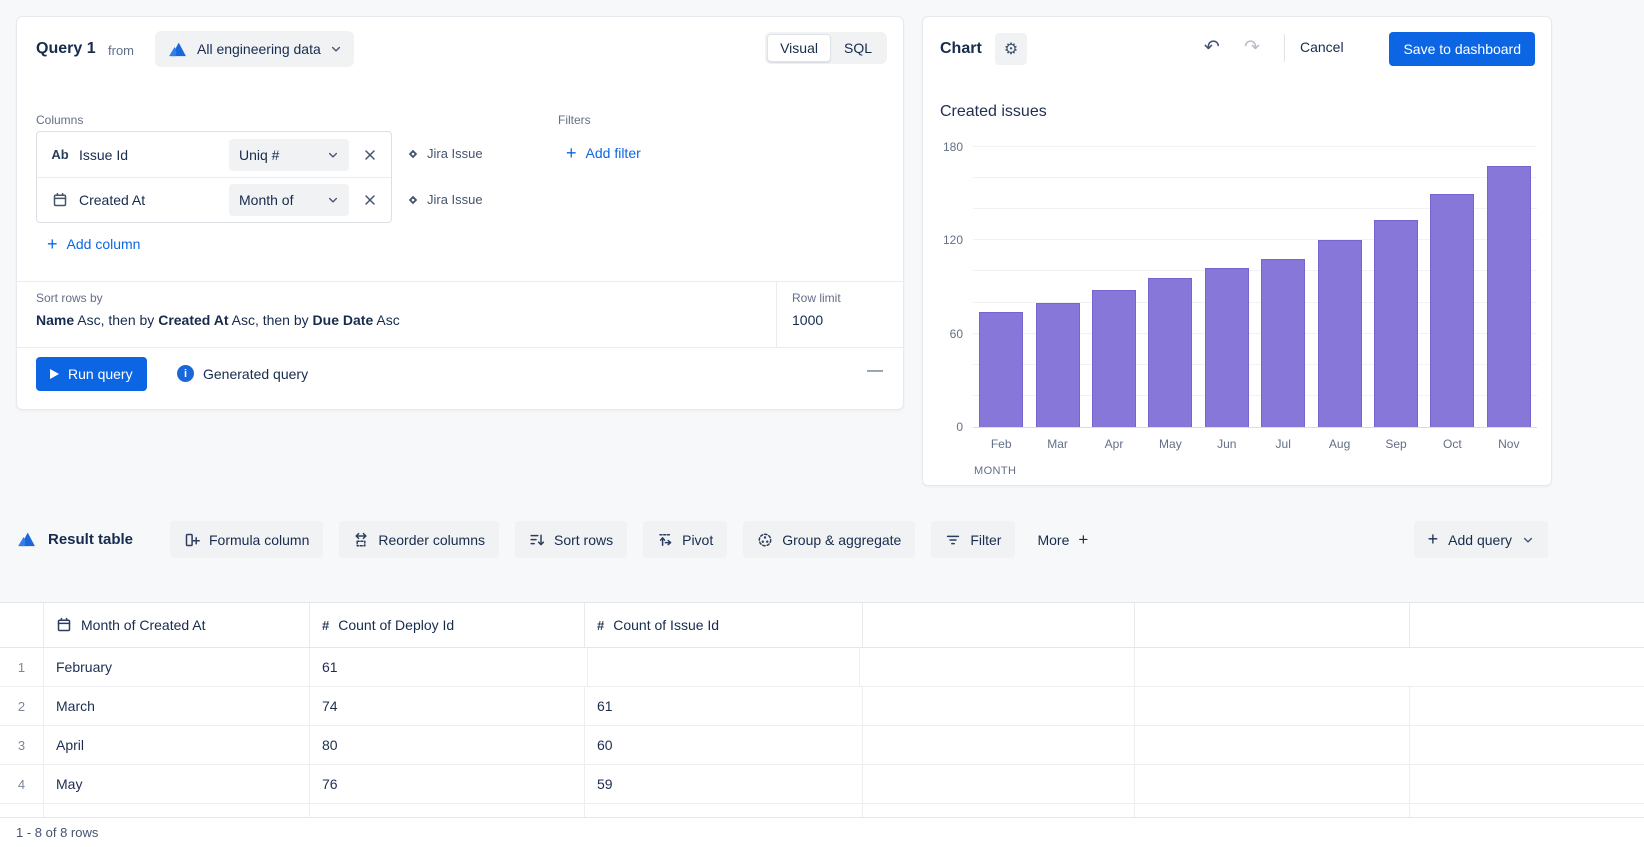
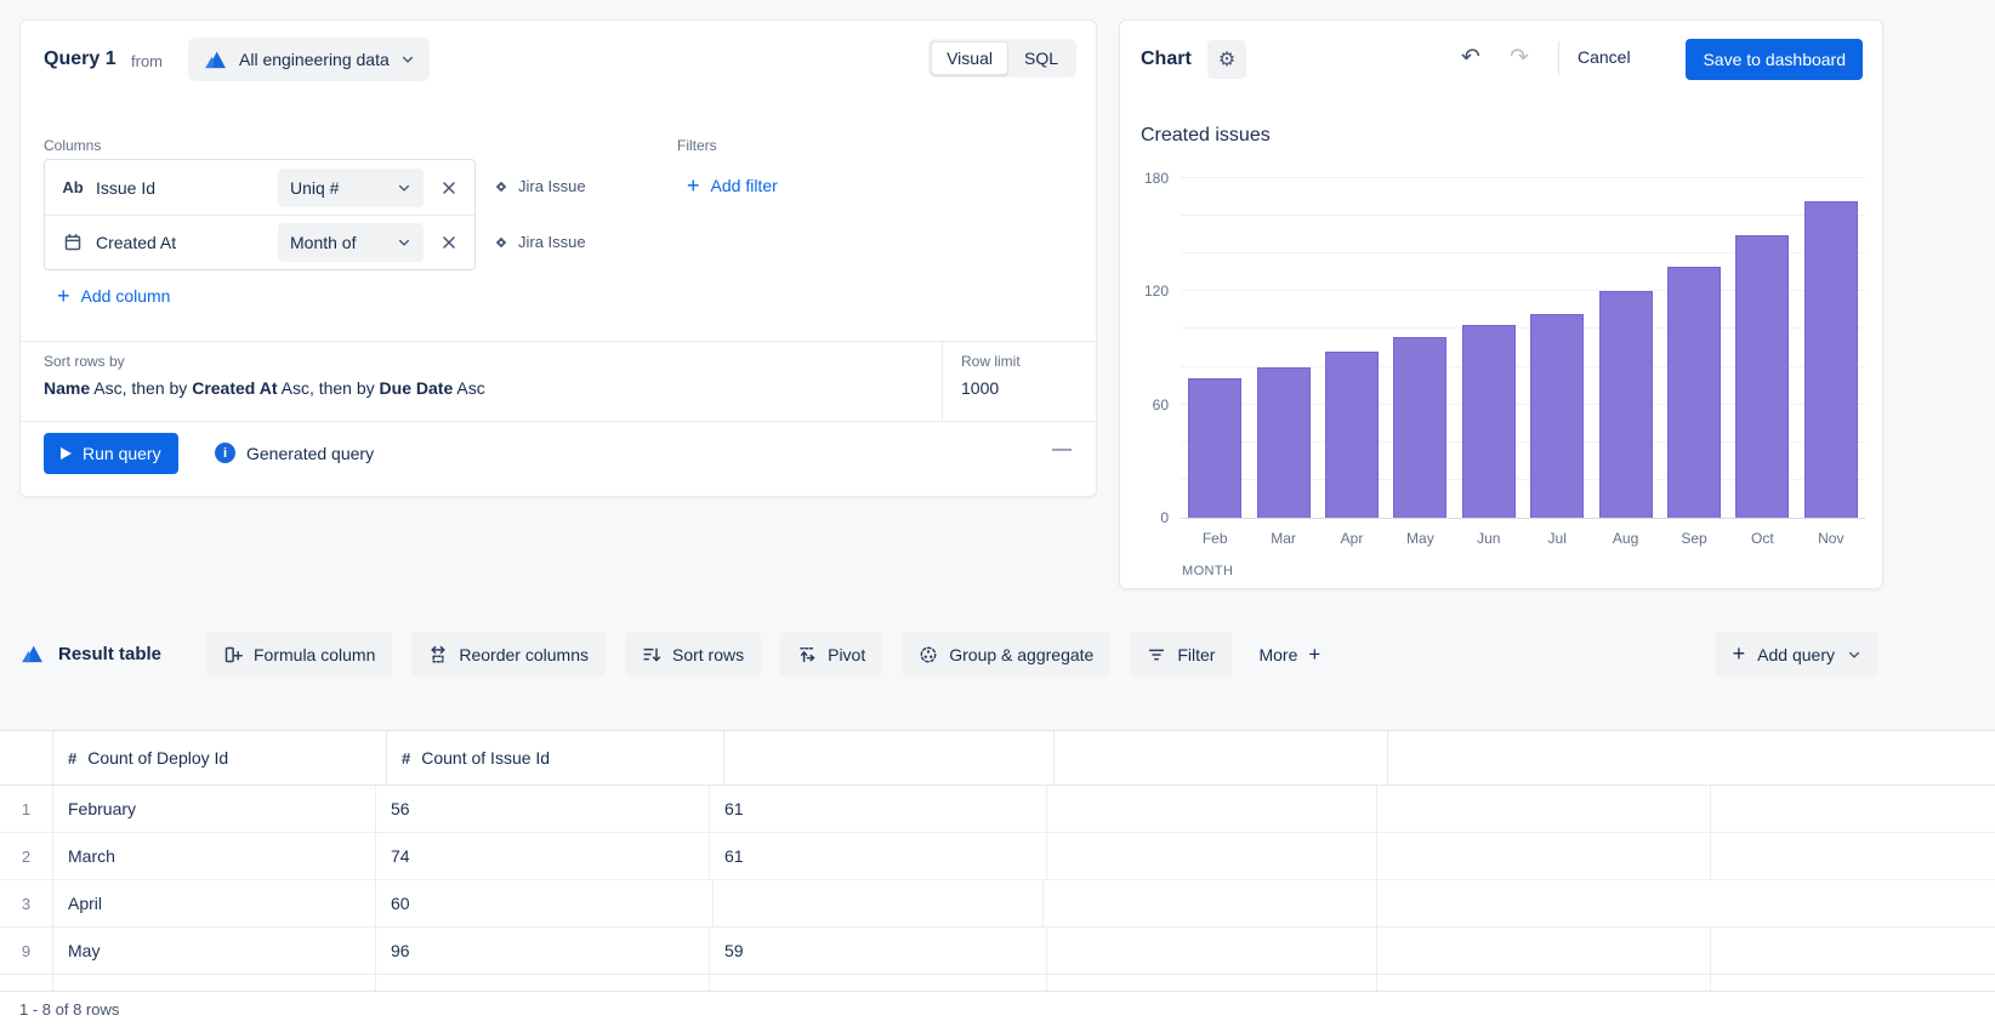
  Query 1
  from
  All engineering data
  Visual
  SQL
  Columns
  Ab
  Issue Id
  Uniq #
  Created At
  Month of
  Jira Issue
  Jira Issue
  Filters
  +
  Add filter
  +
  Add column
  Sort rows by
  Name Asc, then by Created At Asc, then by Due Date Asc
  Row limit
  1000
  Run query
  i
  Generated query
  —
  Chart
  ⚙
  ↶
  ↷
  Cancel
  Save to dashboard
  Created issues
  0
  60
  120
  180
  Feb
  Mar
  Apr
  May
  Jun
  Jul
  Aug
  Sep
  Oct
  Nov
  MONTH
  Result table
  Formula column
  Reorder columns
  Sort rows
  Pivot
  Group & aggregate
  Filter
  More
  +
  +
  Add query
- Month of Created At
  #
  Count of Deploy Id
  #
  Count of Issue Id
  1
  February
+ 56
  61
  2
  March
  74
  61
  3
  April
- 80
  60
- 4
+ 9
  May
- 76
+ 96
  59
  1 - 8 of 8 rows
